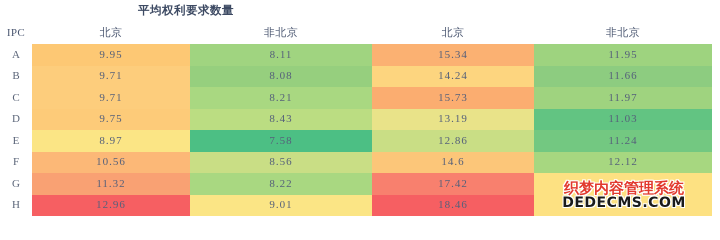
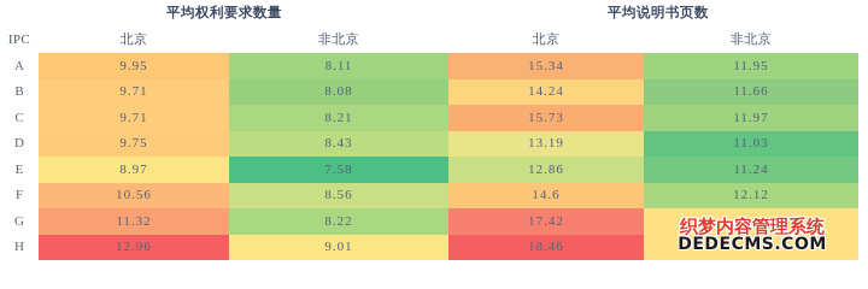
  平均权利要求数量
+ 平均说明书页数
  IPC
  北京
  非北京
  北京
  非北京
  A
  9.95
  8.11
  15.34
  11.95
  B
  9.71
  8.08
  14.24
  11.66
  C
  9.71
  8.21
  15.73
  11.97
  D
  9.75
  8.43
  13.19
  11.03
  E
  8.97
  7.58
  12.86
  11.24
  F
  10.56
  8.56
  14.6
  12.12
  G
  11.32
  8.22
  17.42
  H
  12.96
  9.01
  18.46
  织梦内容管理系统
  DEDECMS.COM
